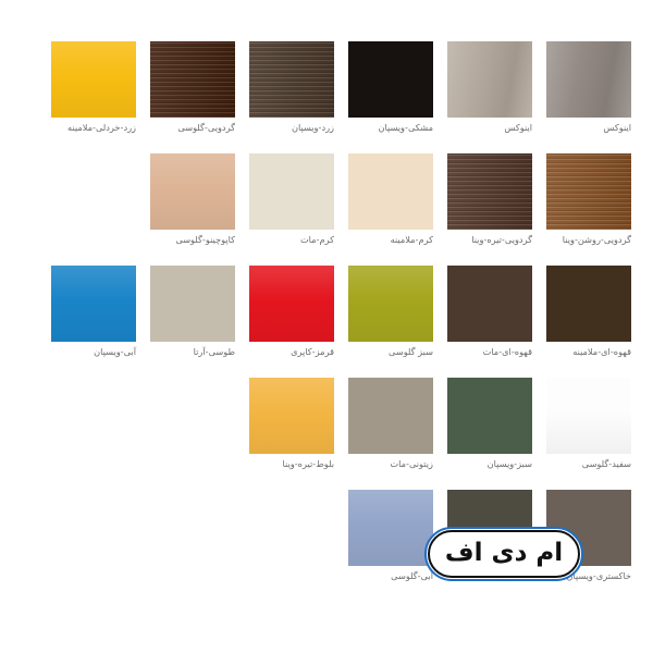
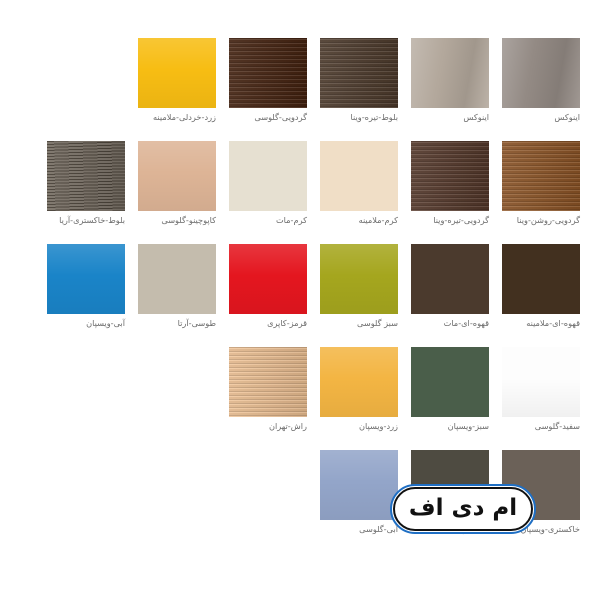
  اینوکس
  اینوکس
- مشکی-ویسپان
- زرد-ویسپان
+ بلوط-تیره-وینا
  گردویی-گلوسی
  زرد-خردلی-ملامینه
  گردویی-روشن-وینا
  گردویی-تیره-وینا
  کرم-ملامینه
  کرم-مات
  کاپوچینو-گلوسی
+ بلوط-خاکستری-آریا
  قهوه-ای-ملامینه
  قهوه-ای-مات
  سبز گلوسی
  قرمز-کاپری
  طوسی-آرتا
  آبی-ویسپان
  سفید-گلوسی
  سبز-ویسپان
- زیتونی-مات
- بلوط-تیره-وینا
+ زرد-ویسپان
+ راش-تهران
  خاکستری-ویسپا
  آبی-گلوسی
  ام دی اف
